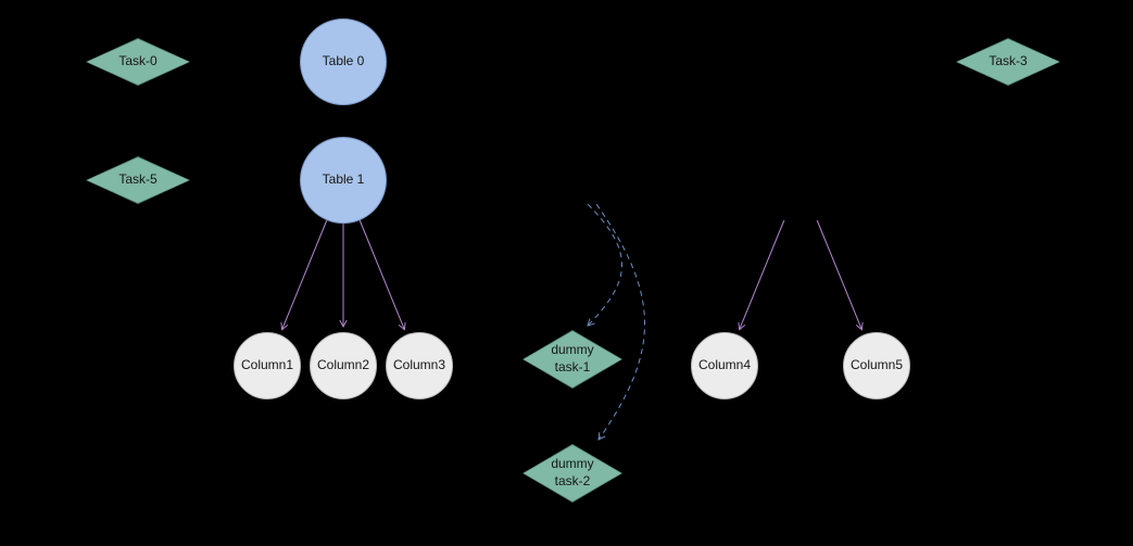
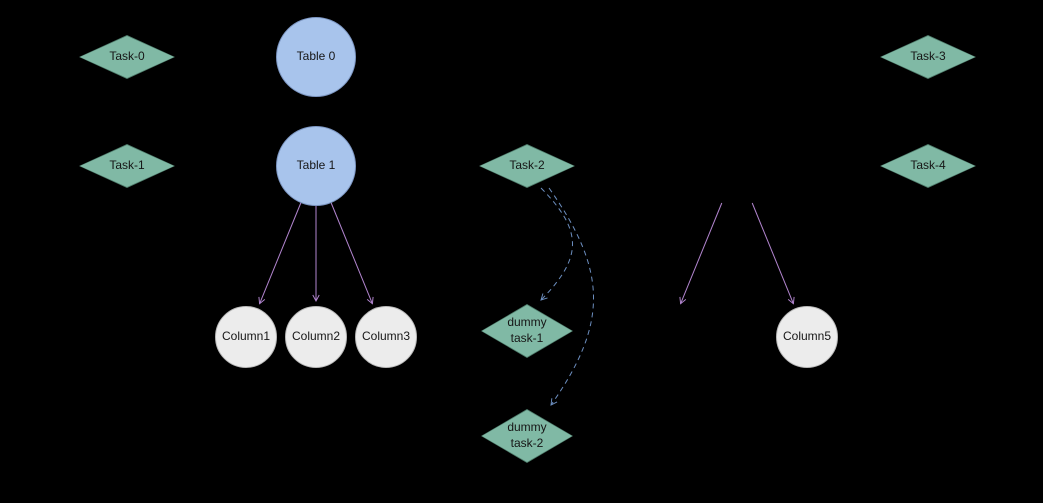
  Task-0
  Table 0
  Task-3
- Task-5
+ Task-1
  Table 1
+ Task-2
+ Task-4
  Column1
  Column2
  Column3
  dummy
  task-1
- Column4
  Column5
  dummy
  task-2
